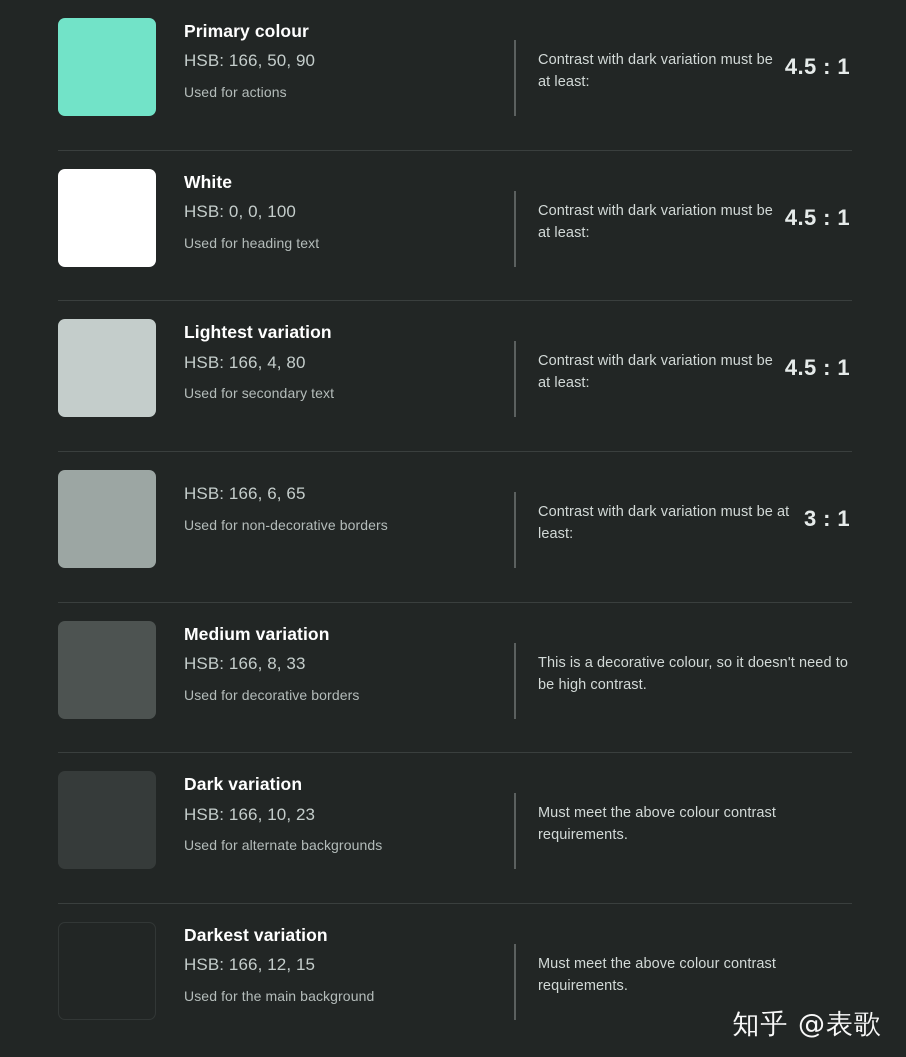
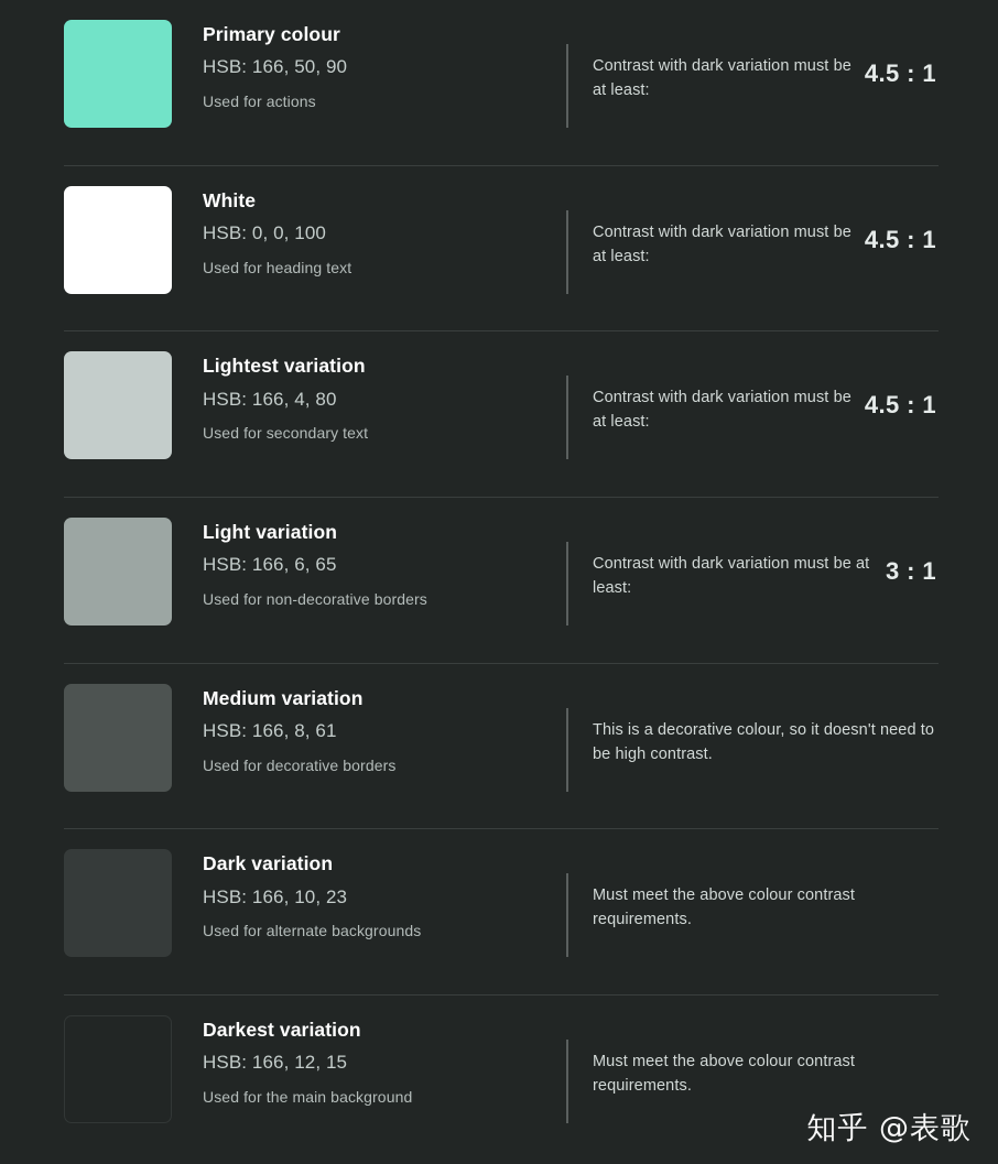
  Primary colour
  HSB: 166, 50, 90
  Used for actions
  Contrast with dark variation must be at least:
  4.5 : 1
  White
  HSB: 0, 0, 100
  Used for heading text
  Contrast with dark variation must be at least:
  4.5 : 1
  Lightest variation
  HSB: 166, 4, 80
  Used for secondary text
  Contrast with dark variation must be at least:
  4.5 : 1
+ Light variation
  HSB: 166, 6, 65
  Used for non-decorative borders
  Contrast with dark variation must be at least:
  3 : 1
  Medium variation
- HSB: 166, 8, 33
+ HSB: 166, 8, 61
  Used for decorative borders
  This is a decorative colour, so it doesn't need to be high contrast.
  Dark variation
  HSB: 166, 10, 23
  Used for alternate backgrounds
  Must meet the above colour contrast requirements.
  Darkest variation
  HSB: 166, 12, 15
  Used for the main background
  Must meet the above colour contrast requirements.
  知乎 @表歌
